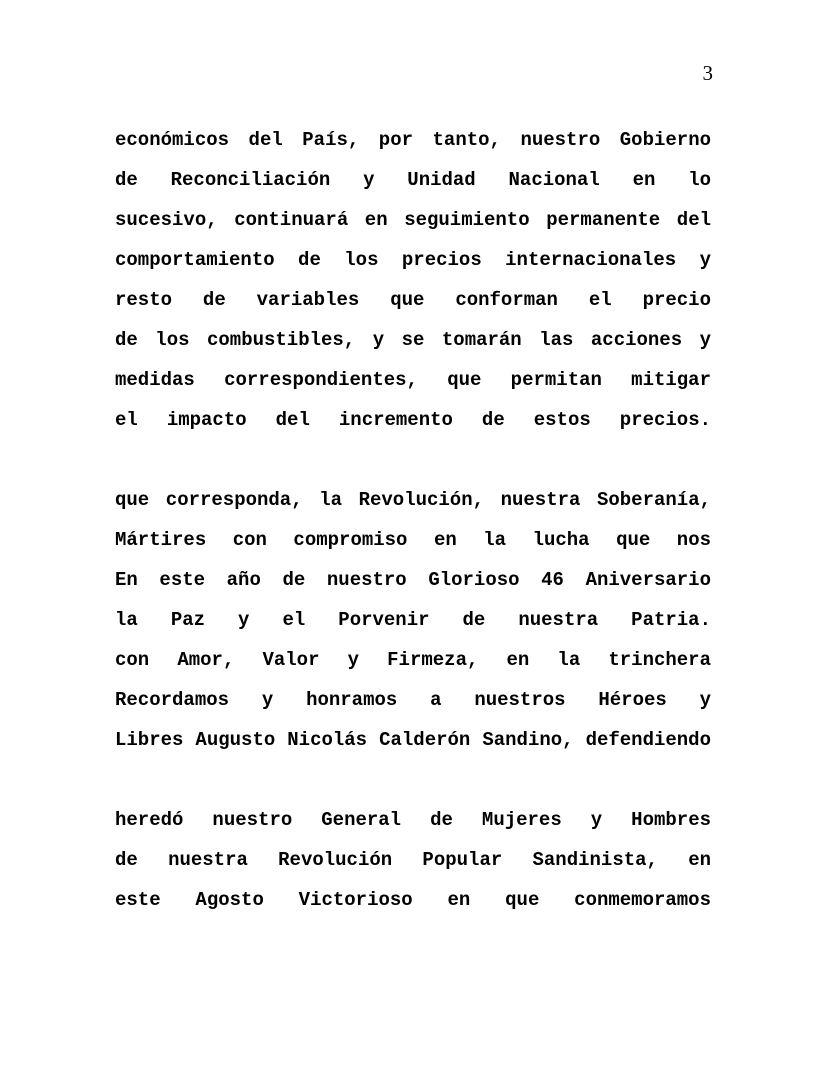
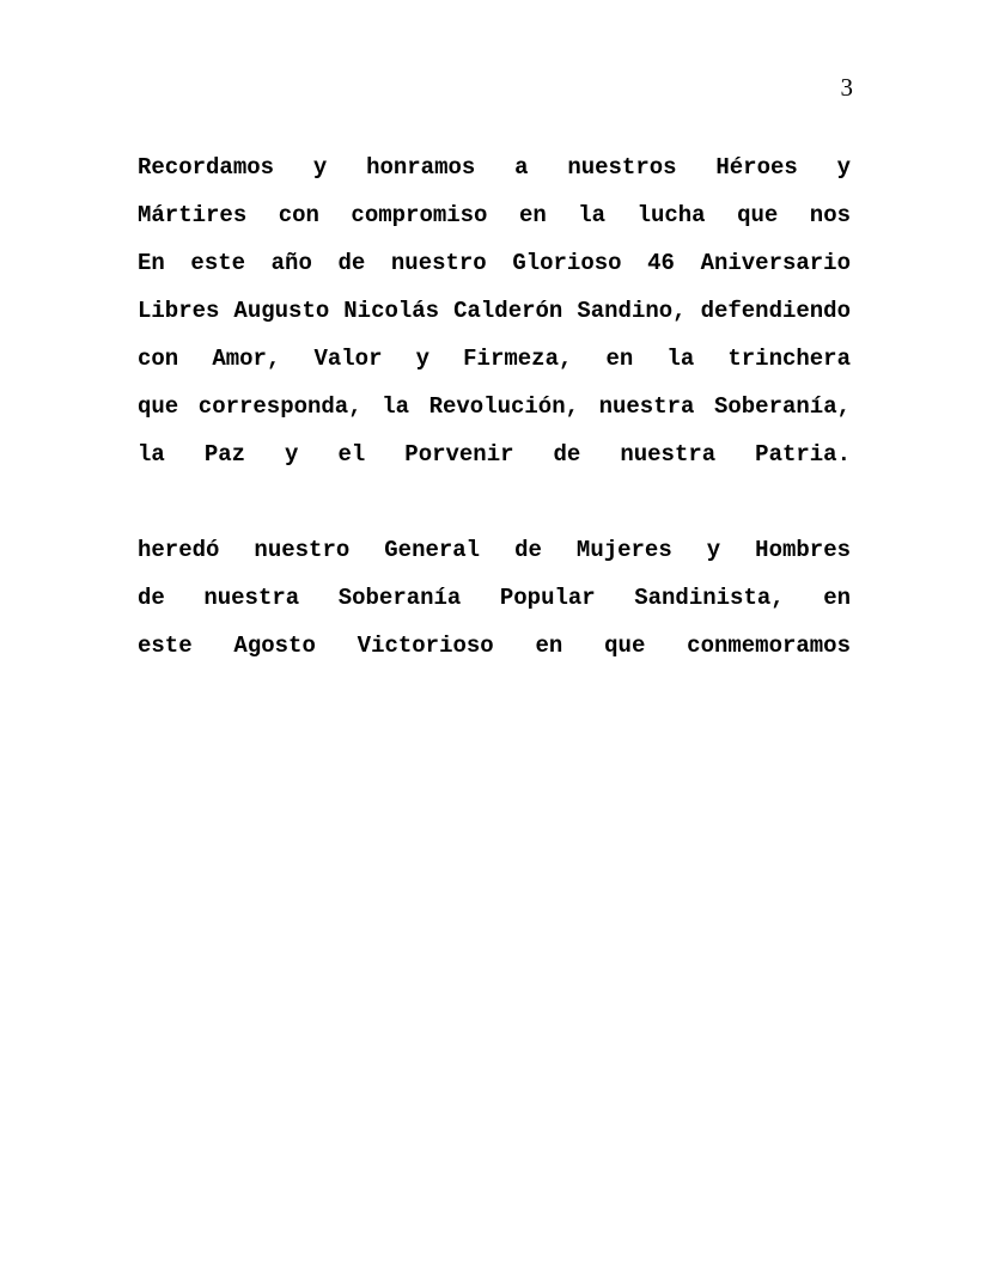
  3
- económicos del País, por tanto, nuestro Gobierno
- de Reconciliación y Unidad Nacional en lo
- sucesivo, continuará en seguimiento permanente del
- comportamiento de los precios internacionales y
- resto de variables que conforman el precio
- de los combustibles, y se tomarán las acciones y
- medidas correspondientes, que permitan mitigar
- el impacto del incremento de estos precios.
- que corresponda, la Revolución, nuestra Soberanía,
+ Recordamos y honramos a nuestros Héroes y
  Mártires con compromiso en la lucha que nos
  En este año de nuestro Glorioso 46 Aniversario
- la Paz y el Porvenir de nuestra Patria.
+ Libres Augusto Nicolás Calderón Sandino, defendiendo
  con Amor, Valor y Firmeza, en la trinchera
- Recordamos y honramos a nuestros Héroes y
+ que corresponda, la Revolución, nuestra Soberanía,
- Libres Augusto Nicolás Calderón Sandino, defendiendo
+ la Paz y el Porvenir de nuestra Patria.
  heredó nuestro General de Mujeres y Hombres
- de nuestra Revolución Popular Sandinista, en
+ de nuestra Soberanía Popular Sandinista, en
  este Agosto Victorioso en que conmemoramos
